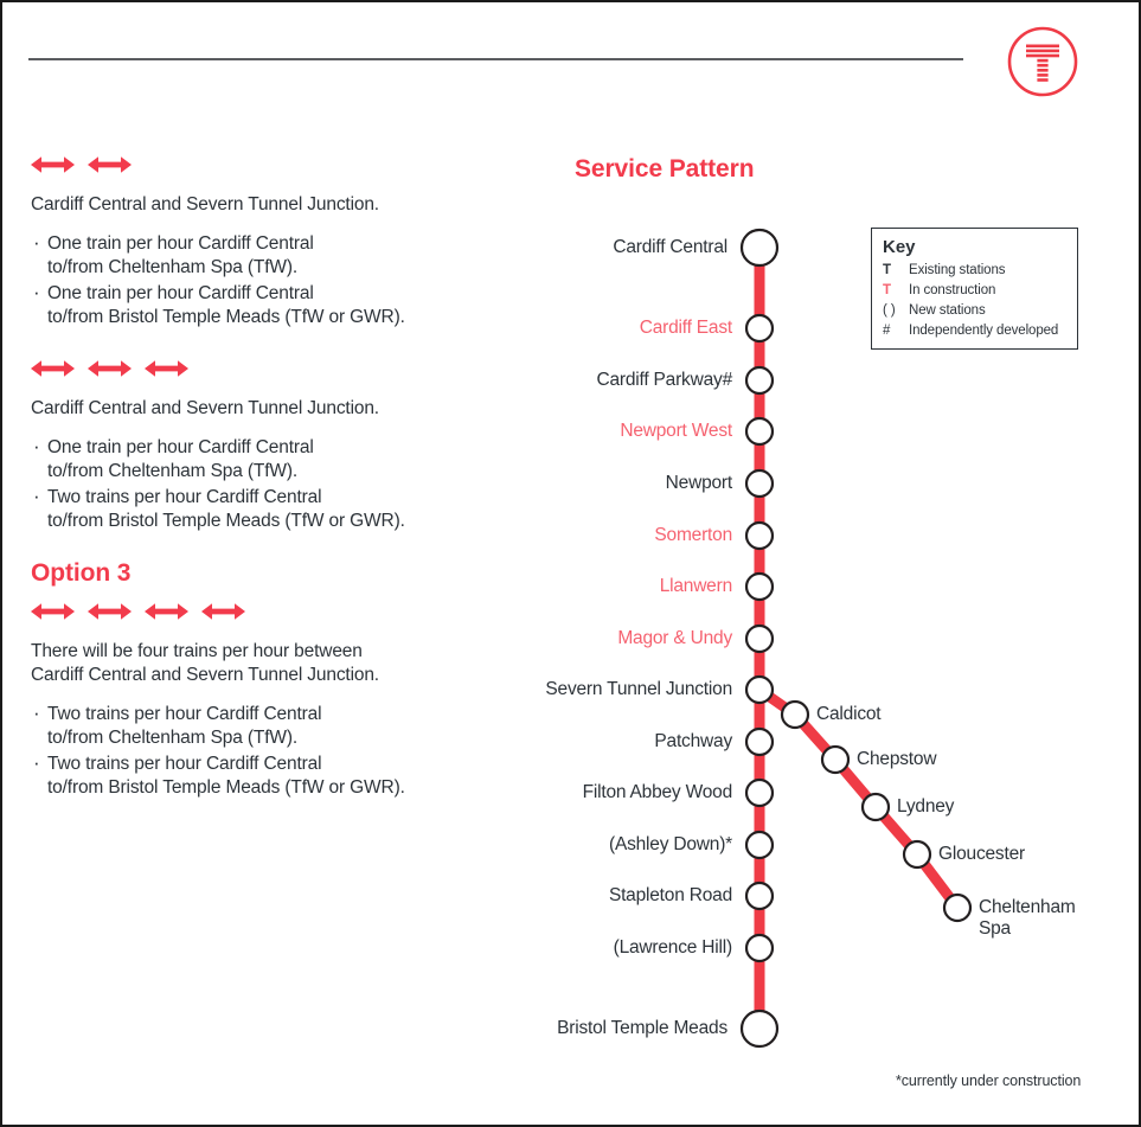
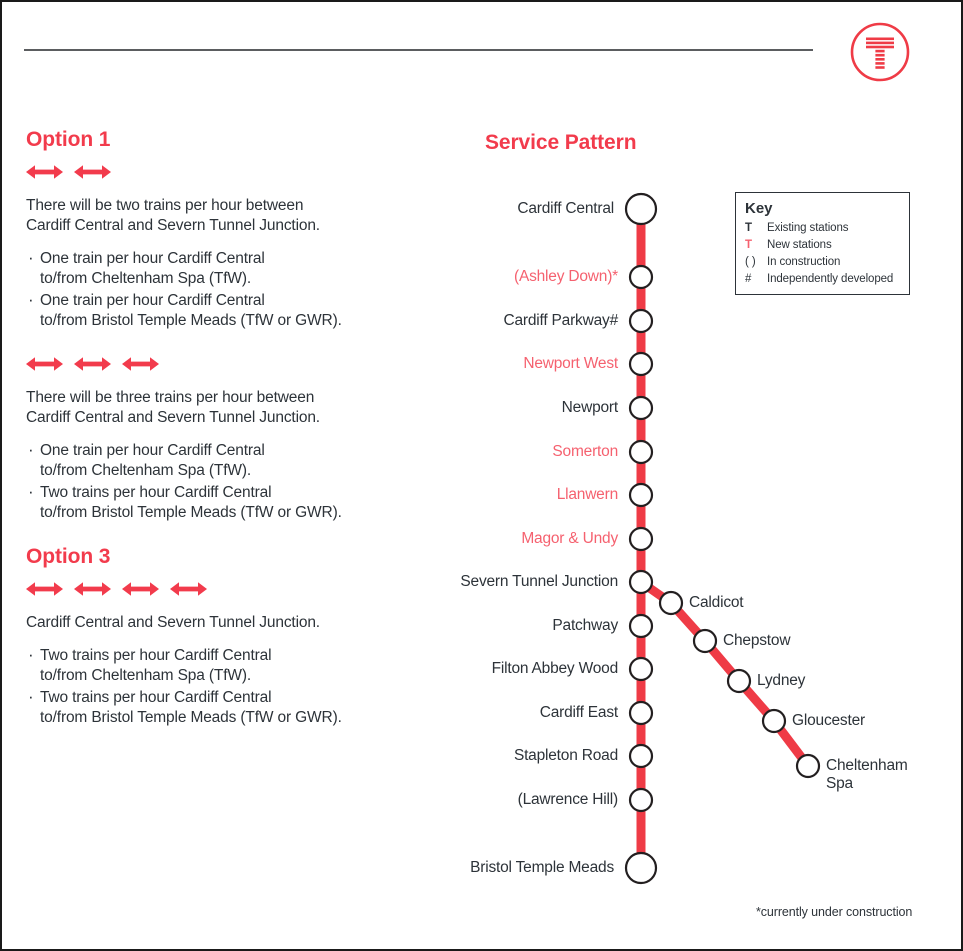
+ Option 1
+ There will be two trains per hour between
  Cardiff Central and Severn Tunnel Junction.
  One train per hour Cardiff Central
  to/from Cheltenham Spa (TfW).
  One train per hour Cardiff Central
  to/from Bristol Temple Meads (TfW or GWR).
+ There will be three trains per hour between
  Cardiff Central and Severn Tunnel Junction.
  One train per hour Cardiff Central
  to/from Cheltenham Spa (TfW).
  Two trains per hour Cardiff Central
  to/from Bristol Temple Meads (TfW or GWR).
  Option 3
- There will be four trains per hour between
  Cardiff Central and Severn Tunnel Junction.
  Two trains per hour Cardiff Central
  to/from Cheltenham Spa (TfW).
  Two trains per hour Cardiff Central
  to/from Bristol Temple Meads (TfW or GWR).
  Service Pattern
  Cardiff Central
- Cardiff East
+ (Ashley Down)*
  Cardiff Parkway#
  Newport West
  Newport
  Somerton
  Llanwern
  Magor & Undy
  Severn Tunnel Junction
  Patchway
  Filton Abbey Wood
- (Ashley Down)*
+ Cardiff East
  Stapleton Road
  (Lawrence Hill)
  Bristol Temple Meads
  Caldicot
  Chepstow
  Lydney
  Gloucester
  Cheltenham
  Spa
  Key
  T
  Existing stations
  T
- In construction
+ New stations
  ( )
- New stations
+ In construction
  #
  Independently developed
  *currently under construction
